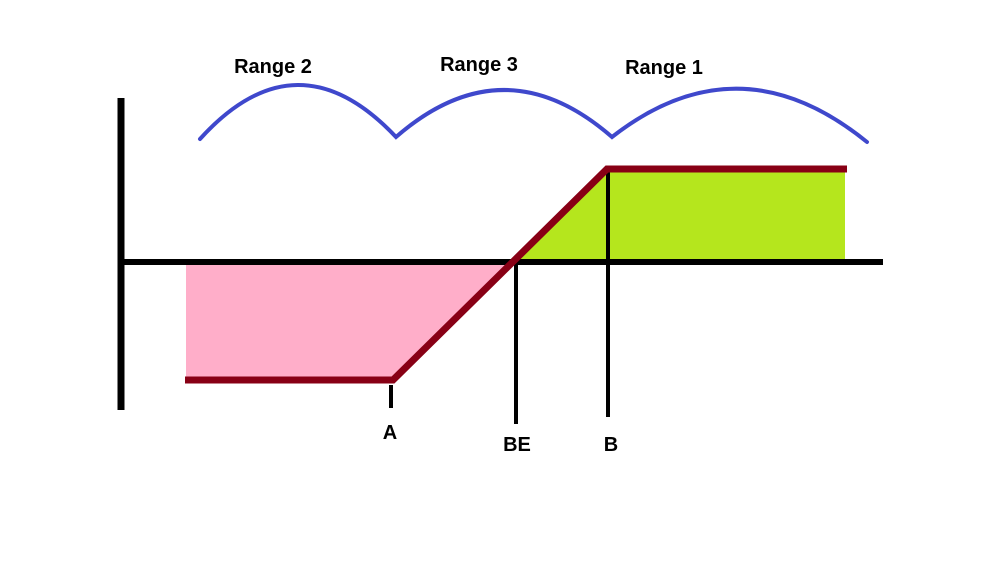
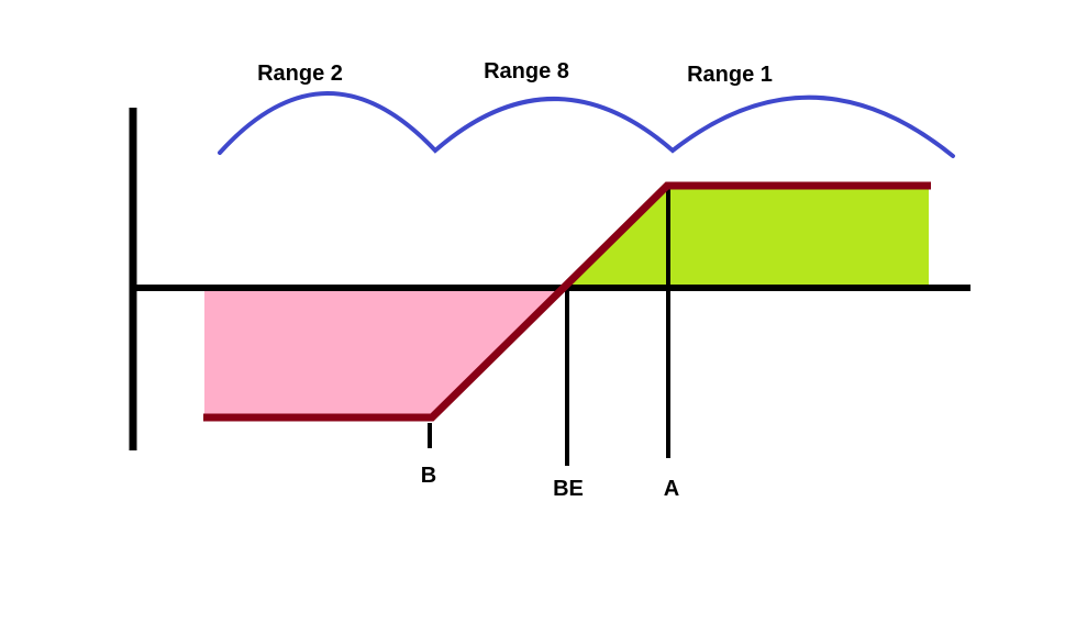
  Range 2
- Range 3
+ Range 8
  Range 1
- A
+ B
  BE
- B
+ A
